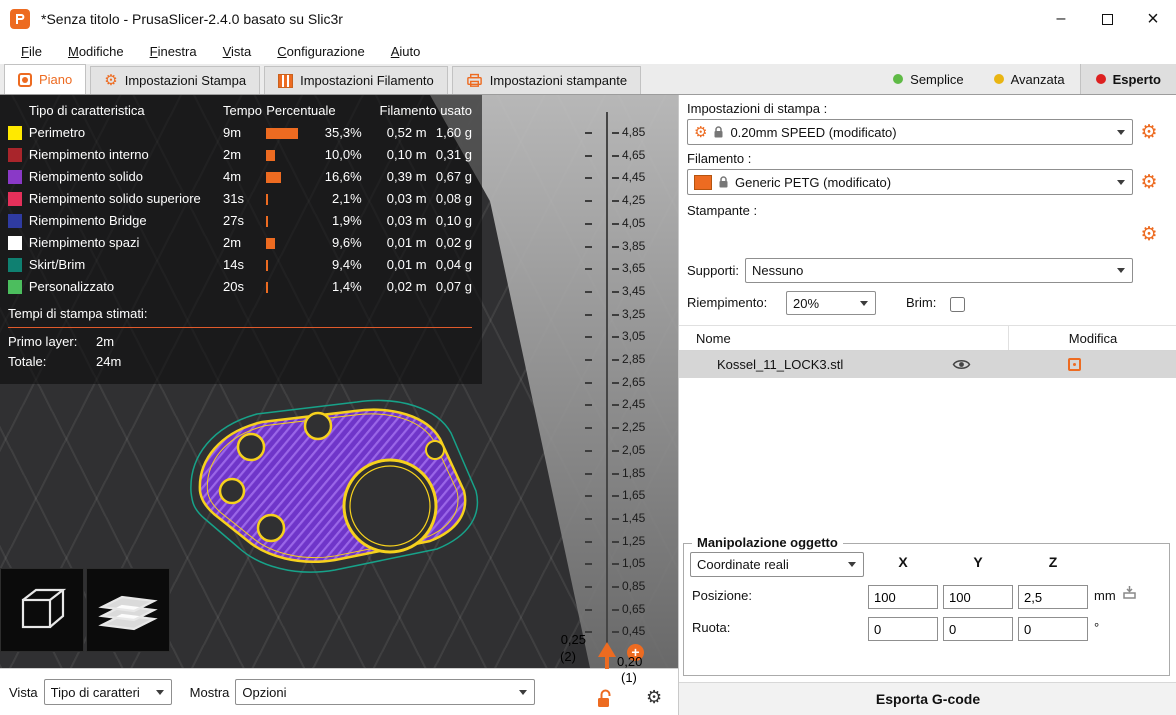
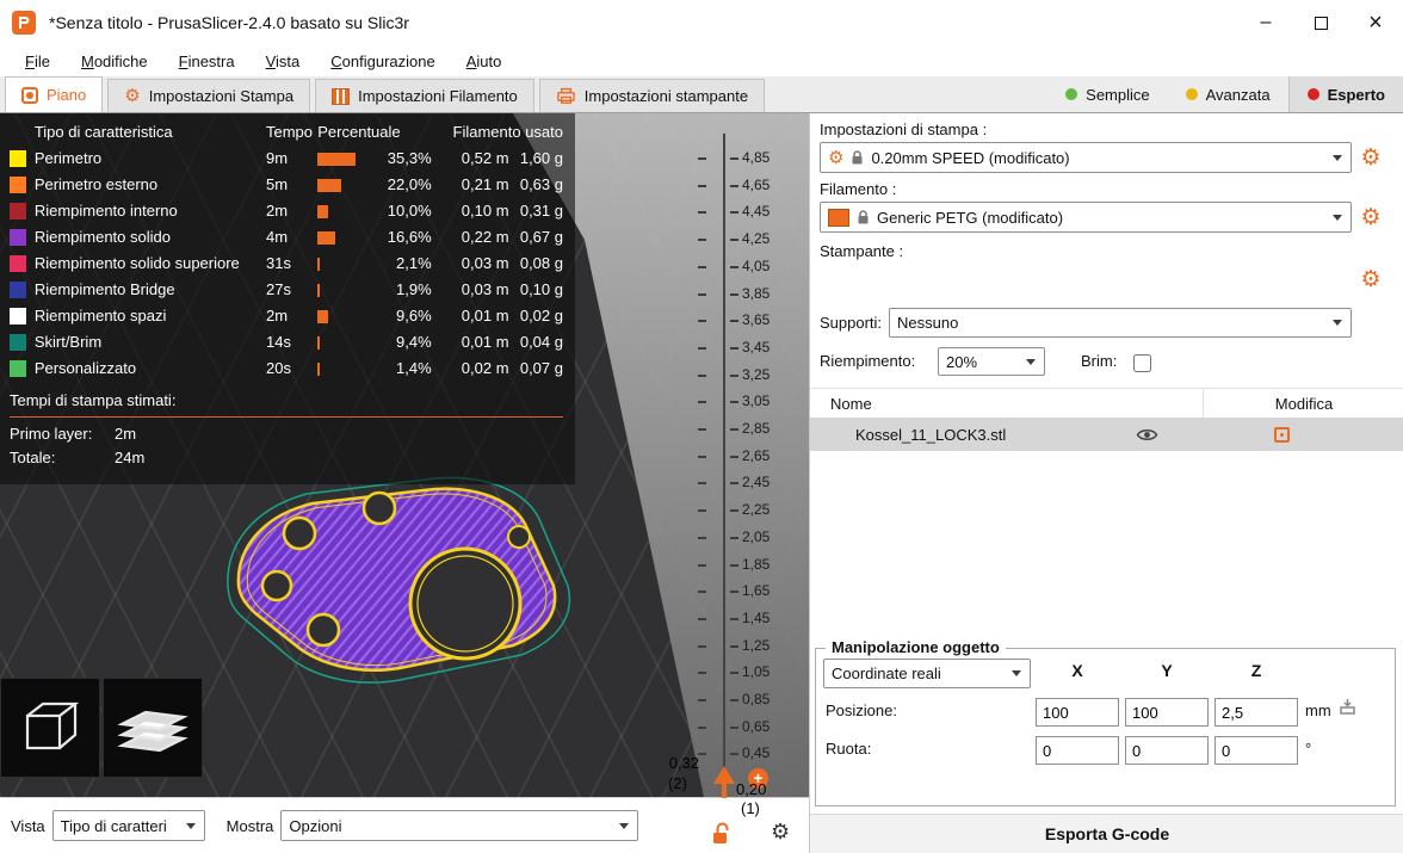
  *Senza titolo - PrusaSlicer-2.4.0 basato su Slic3r
  –
  ×
  File
  Modifiche
  Finestra
  Vista
  Configurazione
  Aiuto
  Piano
  ⚙
  Impostazioni Stampa
  Impostazioni Filamento
  Impostazioni stampante
  Semplice
  Avanzata
  Esperto
  	Tipo di caratteristica	Tempo	Percentuale	Filamento usato
  	Perimetro	9m		35,3%	0,52 m	1,60 g
+ 	Perimetro esterno	5m		22,0%	0,21 m	0,63 g
  	Riempimento interno	2m		10,0%	0,10 m	0,31 g
- 	Riempimento solido	4m		16,6%	0,39 m	0,67 g
+ 	Riempimento solido	4m		16,6%	0,22 m	0,67 g
  	Riempimento solido superiore	31s		2,1%	0,03 m	0,08 g
  	Riempimento Bridge	27s		1,9%	0,03 m	0,10 g
  	Riempimento spazi	2m		9,6%	0,01 m	0,02 g
  	Skirt/Brim	14s		9,4%	0,01 m	0,04 g
  	Personalizzato	20s		1,4%	0,02 m	0,07 g
  Tempi di stampa stimati:
  Primo layer:
  2m
  Totale:
  24m
  4,85
  4,65
  4,45
  4,25
  4,05
  3,85
  3,65
  3,45
  3,25
  3,05
  2,85
  2,65
  2,45
  2,25
  2,05
  1,85
  1,65
  1,45
  1,25
  1,05
  0,85
  0,65
  0,45
  +
- 0,25
+ 0,32
  (2)
  0,20
  (1)
  ⚙
  Vista
  Tipo di caratteri
  Mostra
  Opzioni
  Impostazioni di stampa :
  ⚙
  0.20mm SPEED (modificato)
  ⚙
  Filamento :
  Generic PETG (modificato)
  ⚙
  Stampante :
  ⚙
  Supporti:
  Nessuno
  Riempimento:
  20%
  Brim:
  Nome
  Modifica
  Kossel_11_LOCK3.stl
  Manipolazione oggetto
  Coordinate reali
  X
  Y
  Z
  Posizione:
  100
  100
  2,5
  mm
  Ruota:
  0
  0
  0
  °
  Esporta G-code
